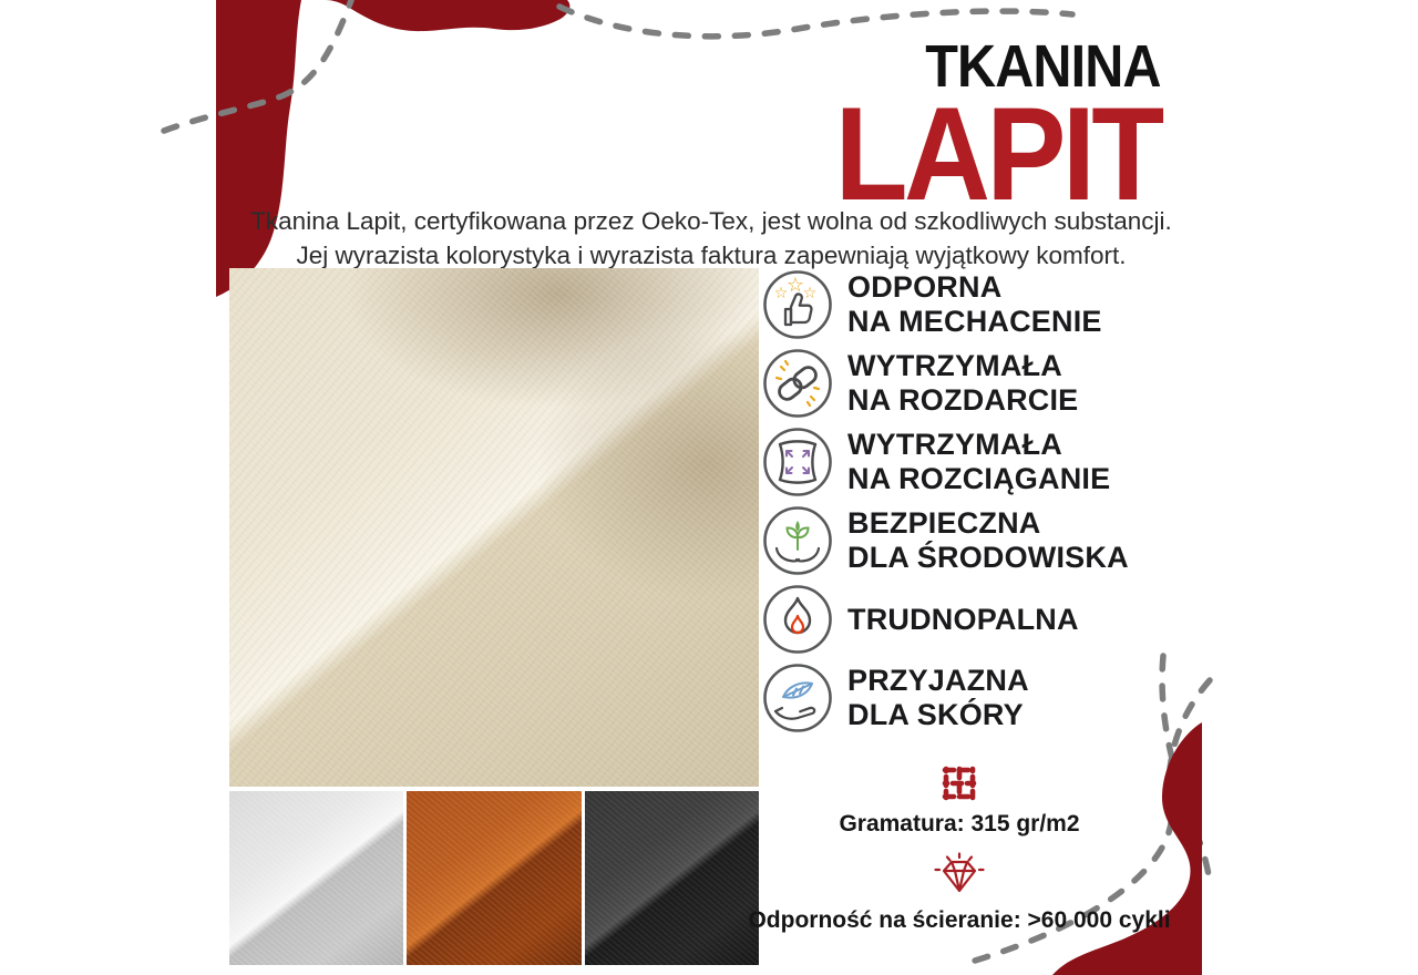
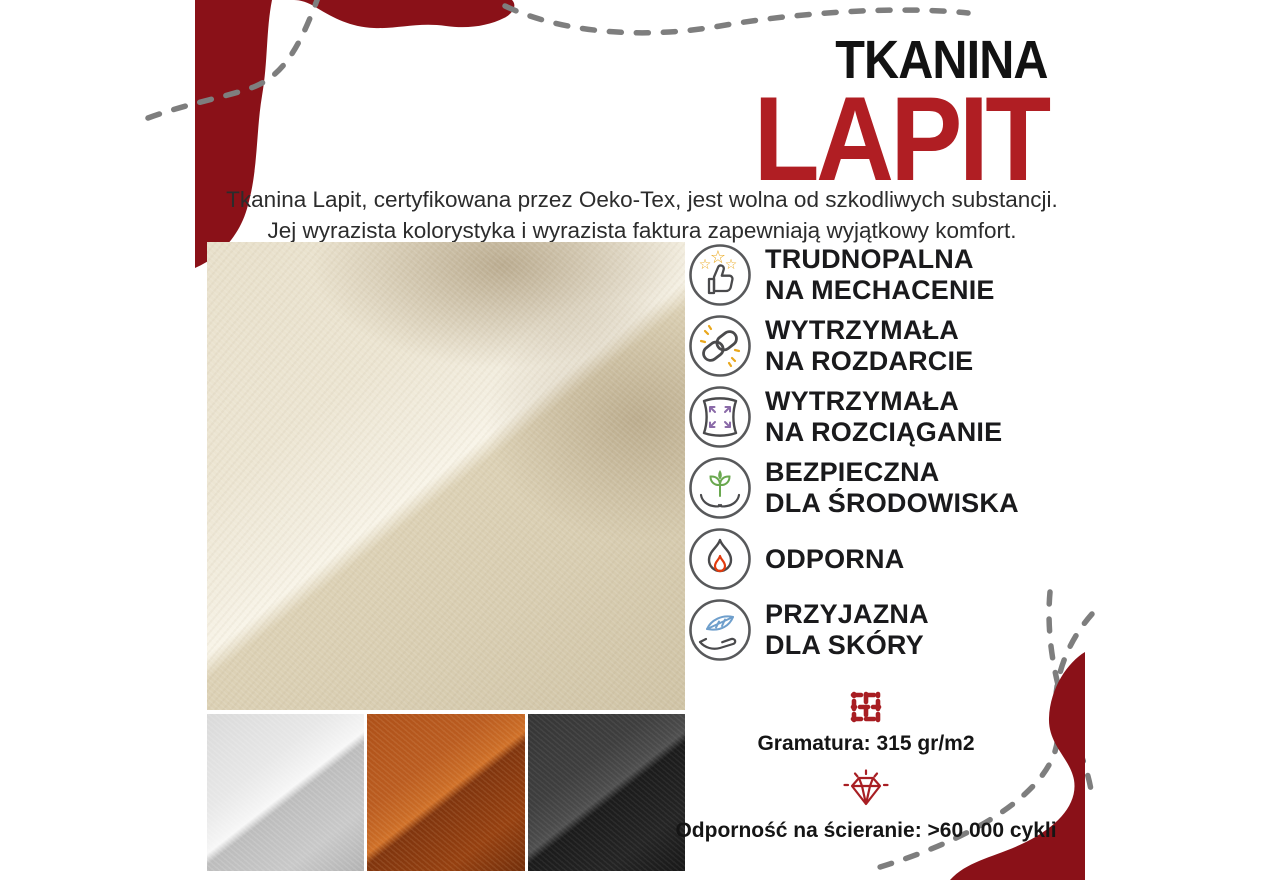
  TKANINA
  LAPIT
  Tkanina Lapit, certyfikowana przez Oeko-Tex, jest wolna od szkodliwych substancji.
  Jej wyrazista kolorystyka i wyrazista faktura zapewniają wyjątkowy komfort.
  ☆
  ☆
  ☆
- ODPORNA
+ TRUDNOPALNA
  NA MECHACENIE
  WYTRZYMAŁA
  NA ROZDARCIE
  WYTRZYMAŁA
  NA ROZCIĄGANIE
  BEZPIECZNA
  DLA ŚRODOWISKA
- TRUDNOPALNA
+ ODPORNA
  PRZYJAZNA
  DLA SKÓRY
  Gramatura: 315 gr/m2
  Odporność na ścieranie: >60 000 cykli
